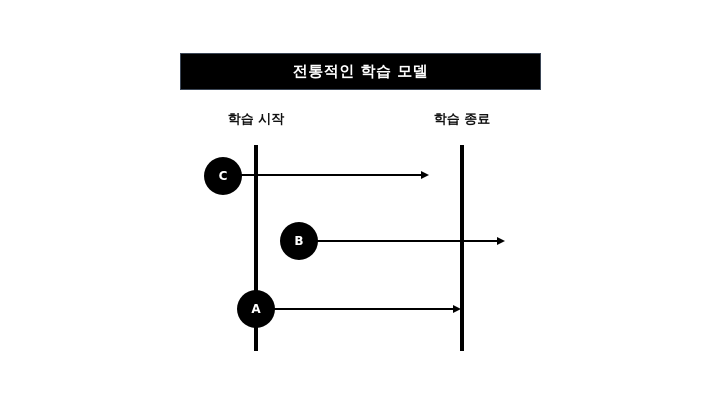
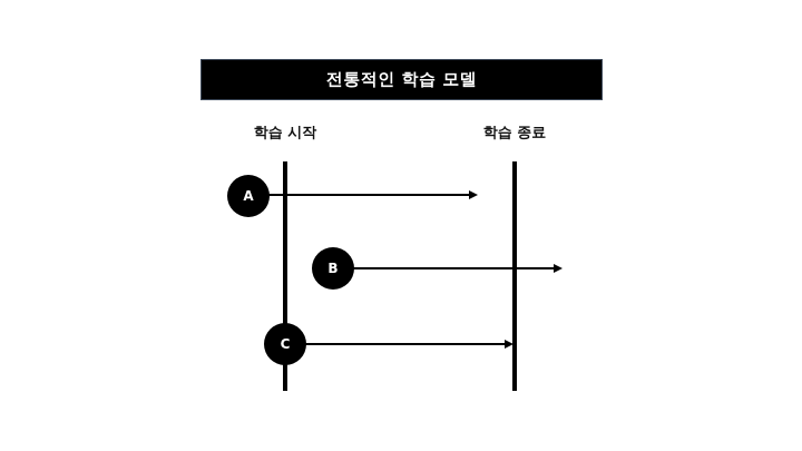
  전통적인 학습 모델
  학습 시작
  학습 종료
- C
+ A
  B
- A
+ C
